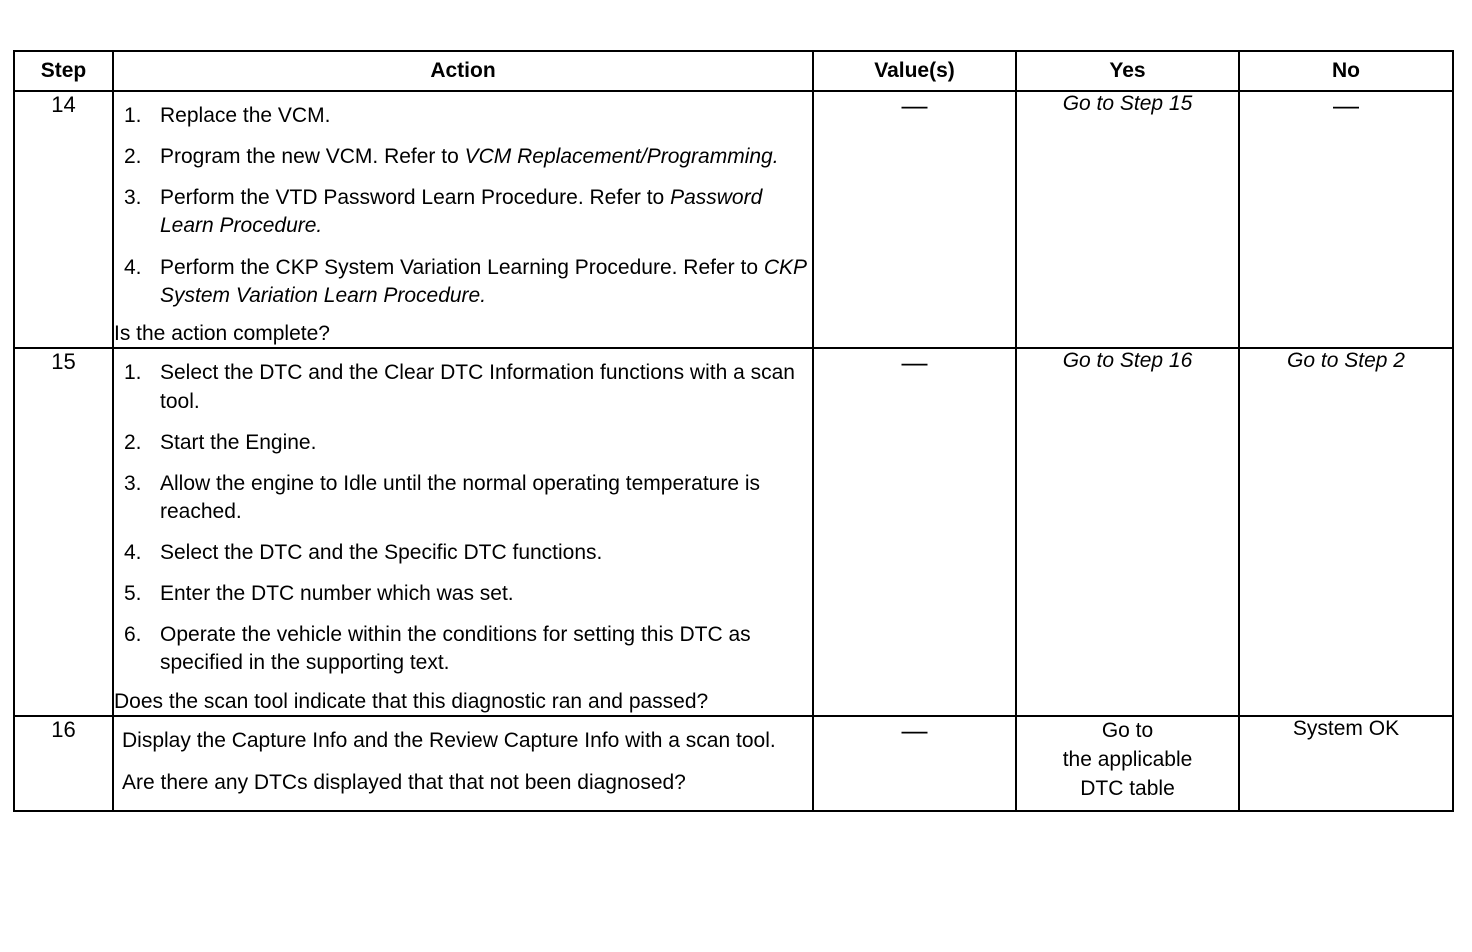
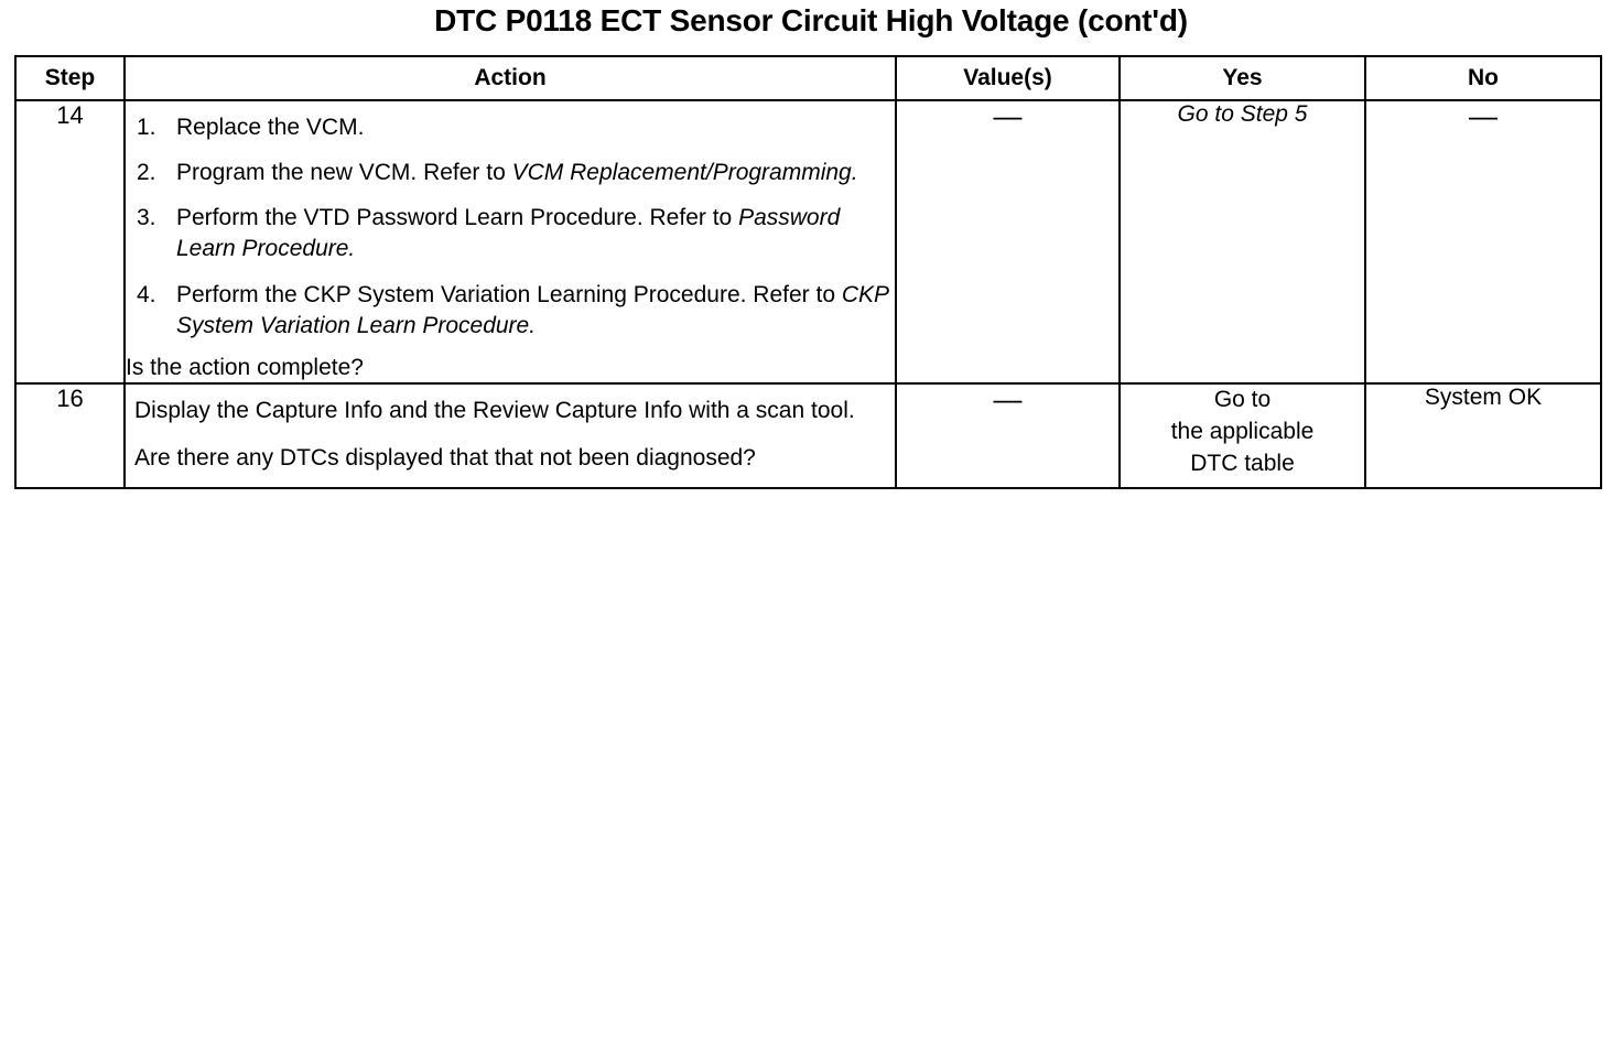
+ DTC P0118 ECT Sensor Circuit High Voltage (cont'd)
  Step	Action	Value(s)	Yes	No
- 14	1. Replace the VCM. 2. Program the new VCM. Refer to VCM Replacement/Programming. 3. Perform the VTD Password Learn Procedure. Refer to Password Learn Procedure. 4. Perform the CKP System Variation Learning Procedure. Refer to CKP System Variation Learn Procedure. Is the action complete?	—	Go to Step 15	—
+ 14	1. Replace the VCM. 2. Program the new VCM. Refer to VCM Replacement/Programming. 3. Perform the VTD Password Learn Procedure. Refer to Password Learn Procedure. 4. Perform the CKP System Variation Learning Procedure. Refer to CKP System Variation Learn Procedure. Is the action complete?	—	Go to Step 5	—
- 15	1. Select the DTC and the Clear DTC Information functions with a scan tool. 2. Start the Engine. 3. Allow the engine to Idle until the normal operating temperature is reached. 4. Select the DTC and the Specific DTC functions. 5. Enter the DTC number which was set. 6. Operate the vehicle within the conditions for setting this DTC as specified in the supporting text. Does the scan tool indicate that this diagnostic ran and passed?	—	Go to Step 16	Go to Step 2
  16	Display the Capture Info and the Review Capture Info with a scan tool. Are there any DTCs displayed that that not been diagnosed?	—	Go to the applicable DTC table	System OK
